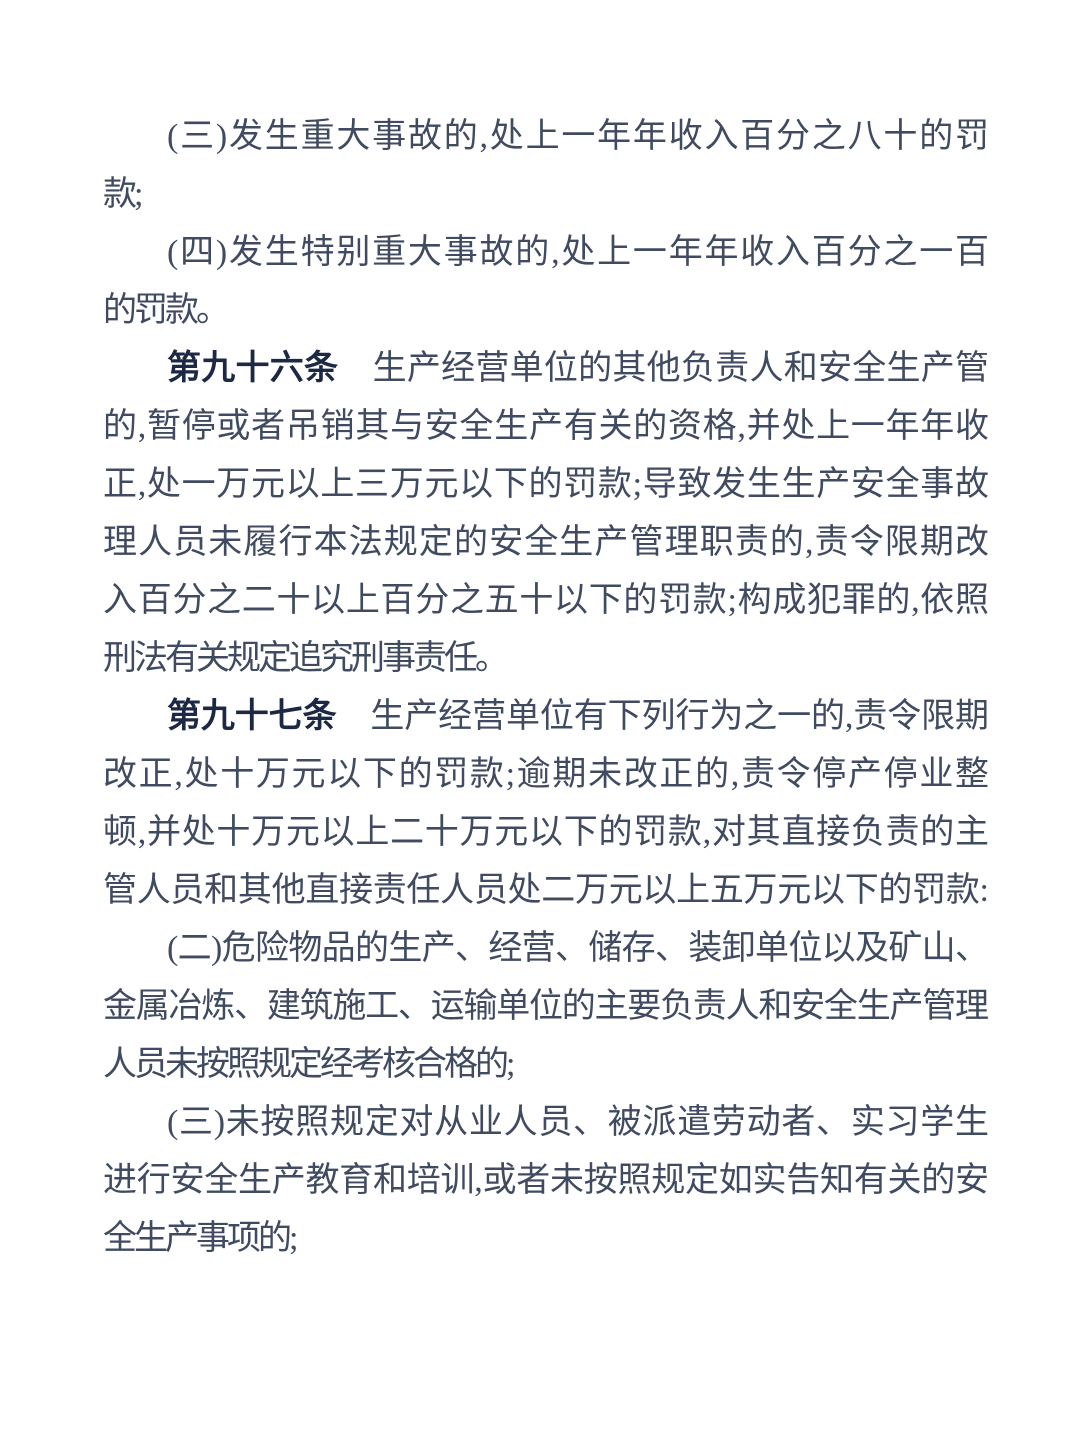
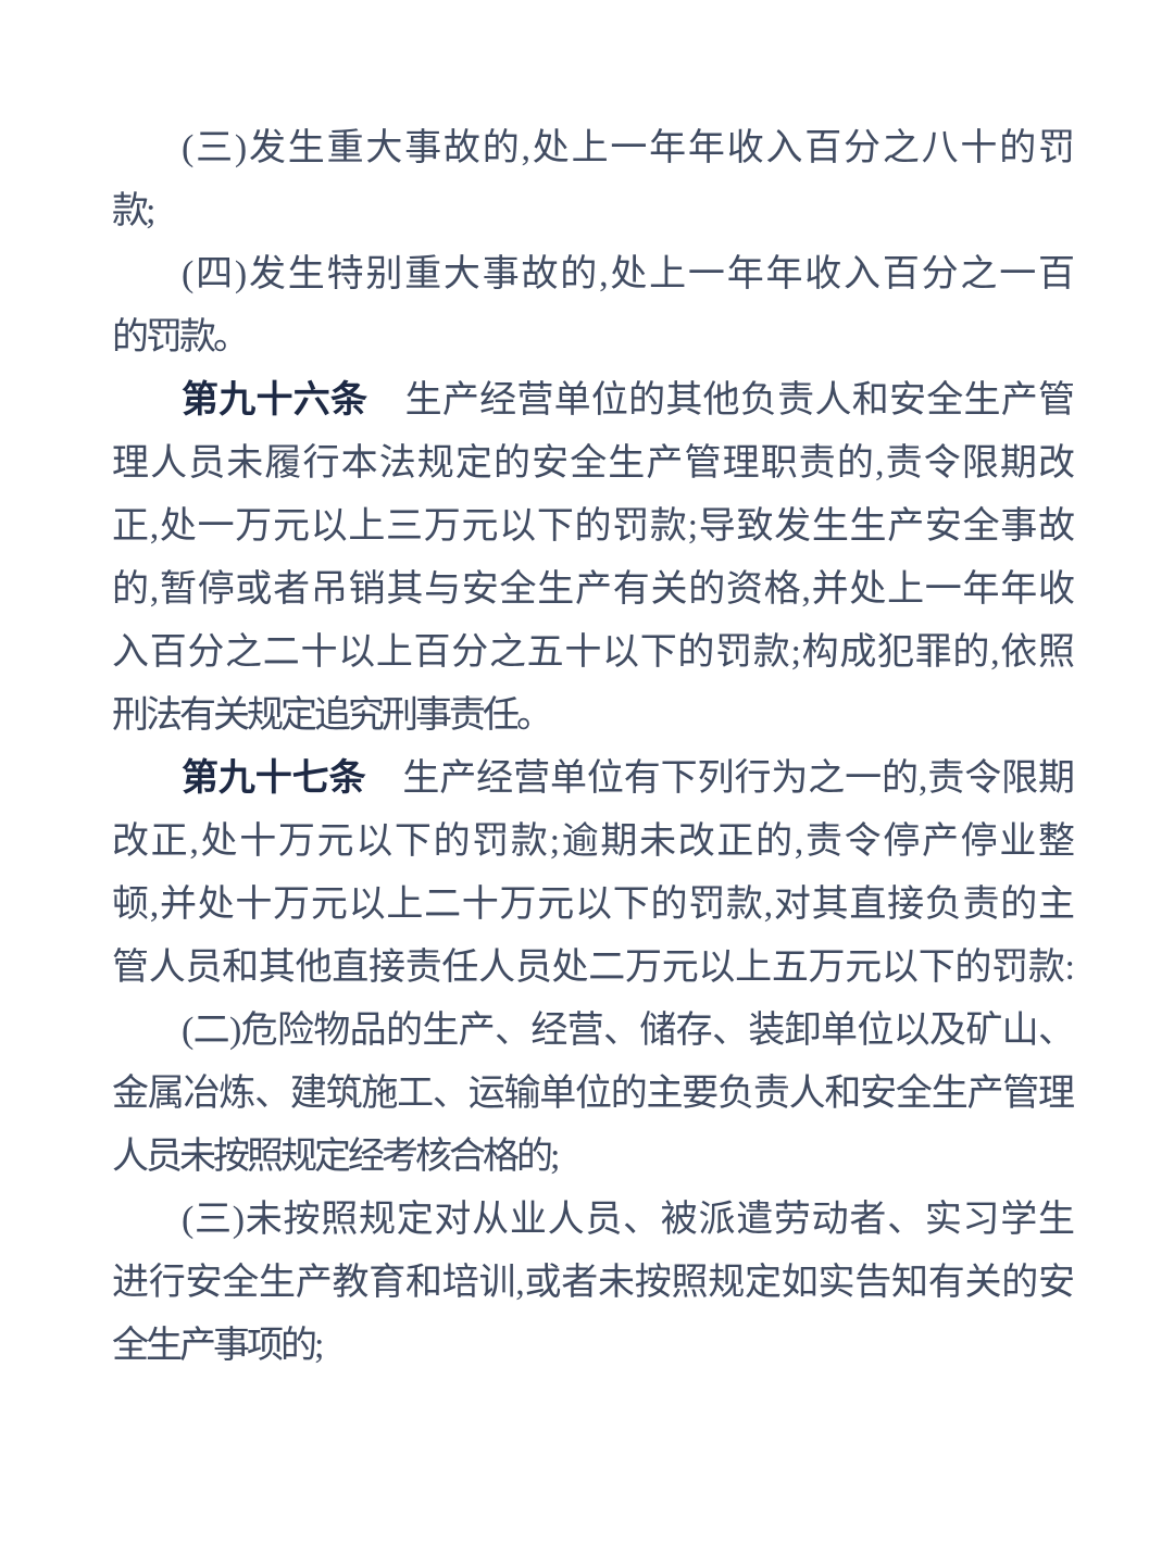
  (三)发生重大事故的,处上一年年收入百分之八十的罚
  款;
  (四)发生特别重大事故的,处上一年年收入百分之一百
  的罚款。
  第九十六条 生产经营单位的其他负责人和安全生产管
- 的,暂停或者吊销其与安全生产有关的资格,并处上一年年收
+ 理人员未履行本法规定的安全生产管理职责的,责令限期改
  正,处一万元以上三万元以下的罚款;导致发生生产安全事故
- 理人员未履行本法规定的安全生产管理职责的,责令限期改
+ 的,暂停或者吊销其与安全生产有关的资格,并处上一年年收
  入百分之二十以上百分之五十以下的罚款;构成犯罪的,依照
  刑法有关规定追究刑事责任。
  第九十七条 生产经营单位有下列行为之一的,责令限期
  改正,处十万元以下的罚款;逾期未改正的,责令停产停业整
  顿,并处十万元以上二十万元以下的罚款,对其直接负责的主
  管人员和其他直接责任人员处二万元以上五万元以下的罚款:
  (二)危险物品的生产、经营、储存、装卸单位以及矿山、
  金属冶炼、建筑施工、运输单位的主要负责人和安全生产管理
  人员未按照规定经考核合格的;
  (三)未按照规定对从业人员、被派遣劳动者、实习学生
  进行安全生产教育和培训,或者未按照规定如实告知有关的安
  全生产事项的;
